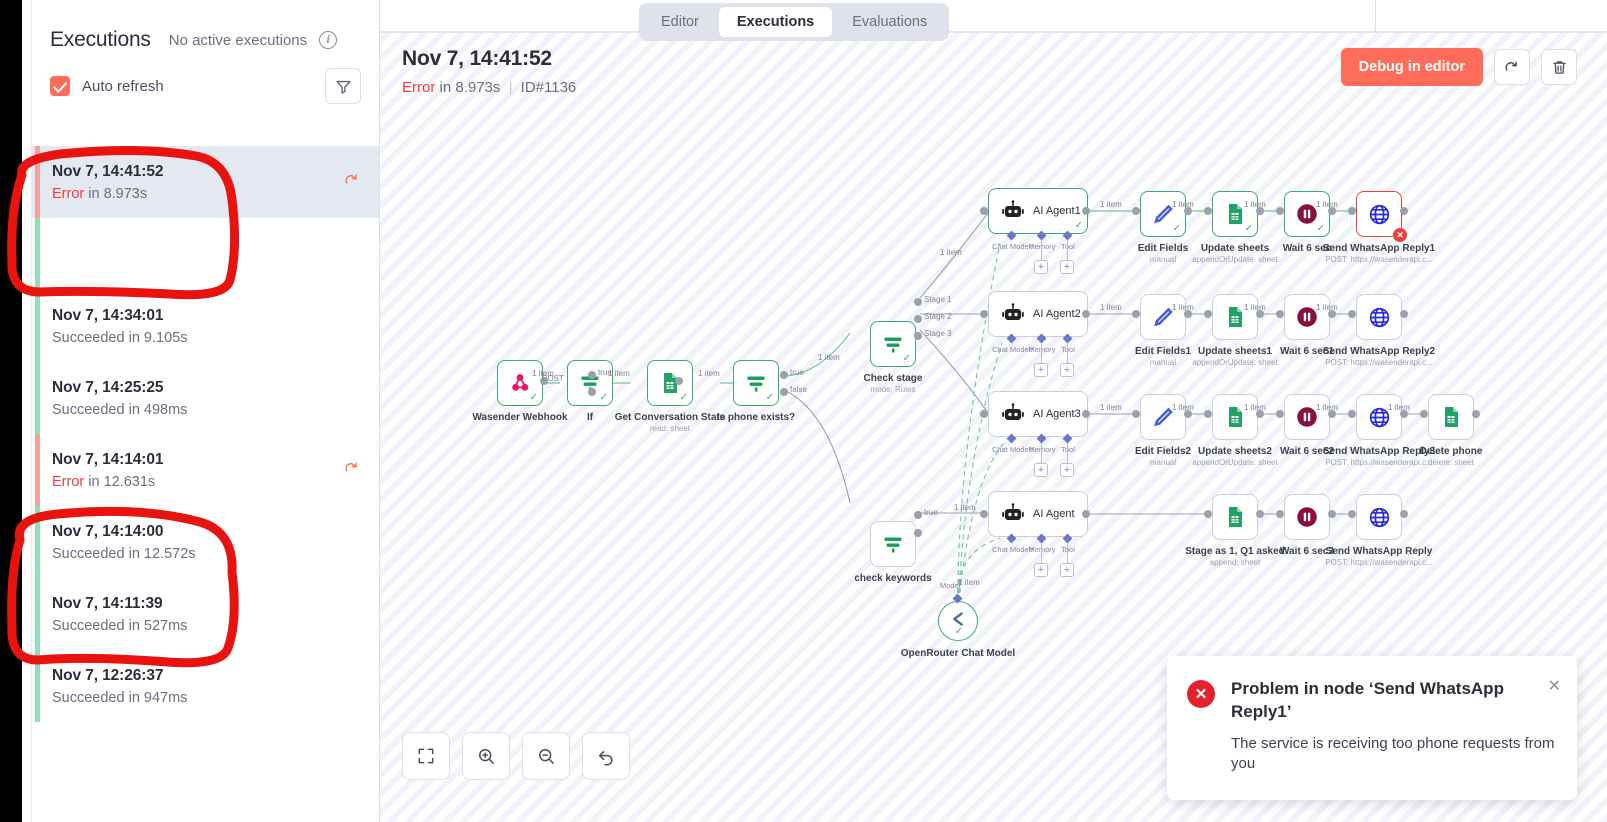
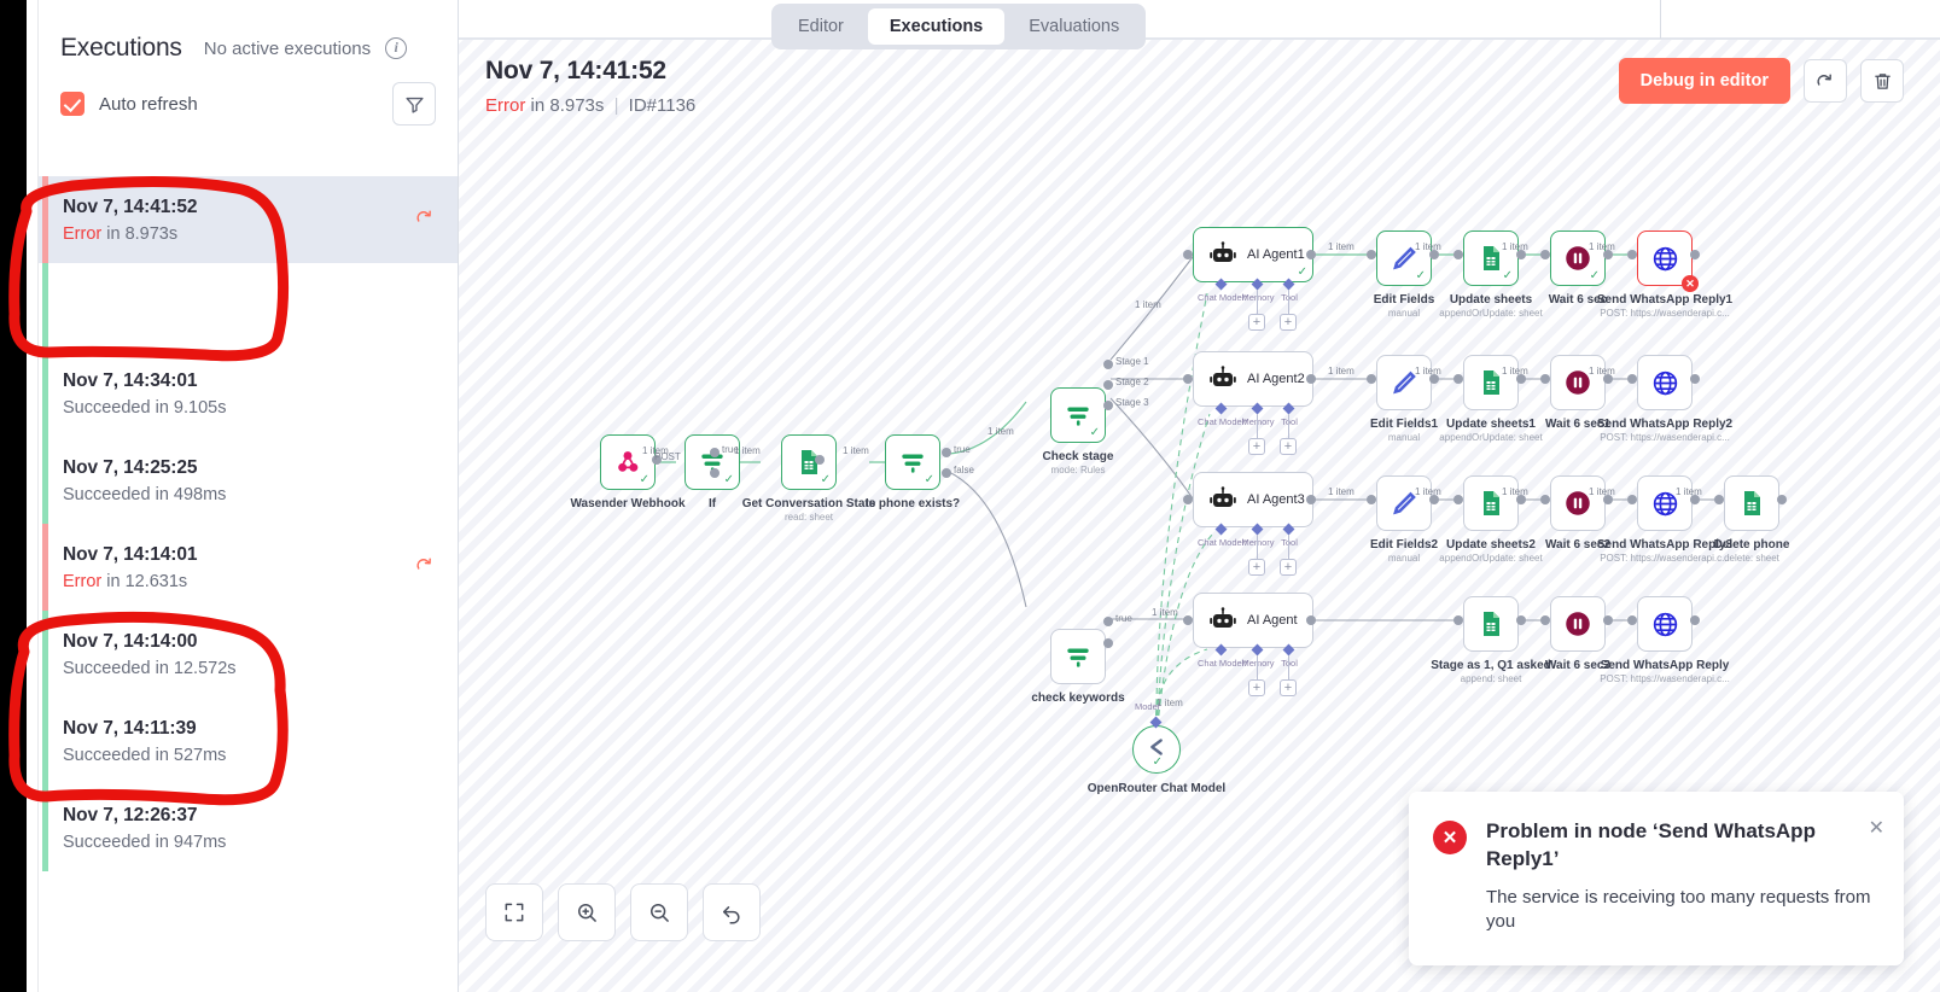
  Executions
  No active executions
  i
  Auto refresh
  Nov 7, 14:41:52
  Error in 8.973s
  Nov 7, 14:34:01
  Succeeded in 9.105s
  Nov 7, 14:25:25
  Succeeded in 498ms
  Nov 7, 14:14:01
  Error in 12.631s
  Nov 7, 14:14:00
  Succeeded in 12.572s
  Nov 7, 14:11:39
  Succeeded in 527ms
  Nov 7, 12:26:37
  Succeeded in 947ms
  Editor
  Executions
  Evaluations
  Nov 7, 14:41:52
  Error in 8.973s | ID#1136
  Debug in editor
  ✓
  Wasender Webhook
  ✓
  If
  ✓
  Get Conversation State
  read: sheet
  ✓
  Is phone exists?
  POST
  1 item
  true
  1 item
  1 item
  true
  false
  ✓
  Check stage
  mode: Rules
  Stage 1
  Stage 2
  Stage 3
  check keywords
  true
  1 item
  1 item
  AI Agent1
  ✓
  Chat Model*
  Meory
  +
  Tol
  +
  ✓
  Edit Fields
  manual
  1 item
  ✓
  Update sheets
  appendOrUpdate: sheet
  1 item
  ✓
  Wait 6 sec
  1 item
  ✕
  Send WhatsApp Reply1
  POST: https://wasenderapi.c...
  1 item
  AI Agent2
  Chat Model*
  Meory
  +
  Tol
  +
  Edit Fields1
  manual
  1 item
  Update sheets1
  appendOrUpdate: sheet
  1 item
  Wait 6 sec1
  1 item
  Send WhatsApp Reply2
  POST: https://wasenderapi.c...
  1 item
  AI Agent3
  Chat Model*
  Meory
  +
  Tol
  +
  Edit Fields2
  manual
  1 item
  Update sheets2
  appendOrUpdate: sheet
  1 item
  Wait 6 sec2
  1 item
  Send WhatsApp Reply3
  POST: https://wasenderapi.c...
  1 item
  Delete phone
  delete: sheet
  1 item
  AI Agent
  Chat Model*
  Meory
  +
  Tol
  +
  Stage as 1, Q1 asked
  append: sheet
  Wait 6 sec3
  Send WhatsApp Reply
  POST: https://wasenderapi.c...
  1 item
  1 item
  ✓
  OpenRouter Chat Model
  Model
  ✕
  Problem in node ‘Send WhatsApp Reply1’
- The service is receiving too phone requests from you
+ The service is receiving too many requests from you
  ✕
